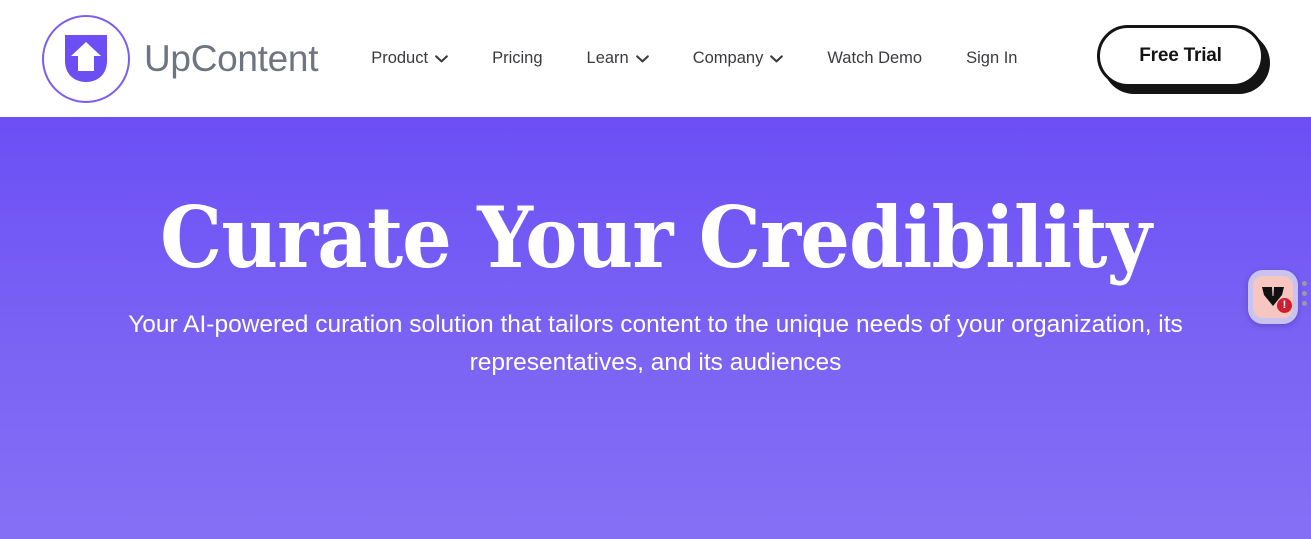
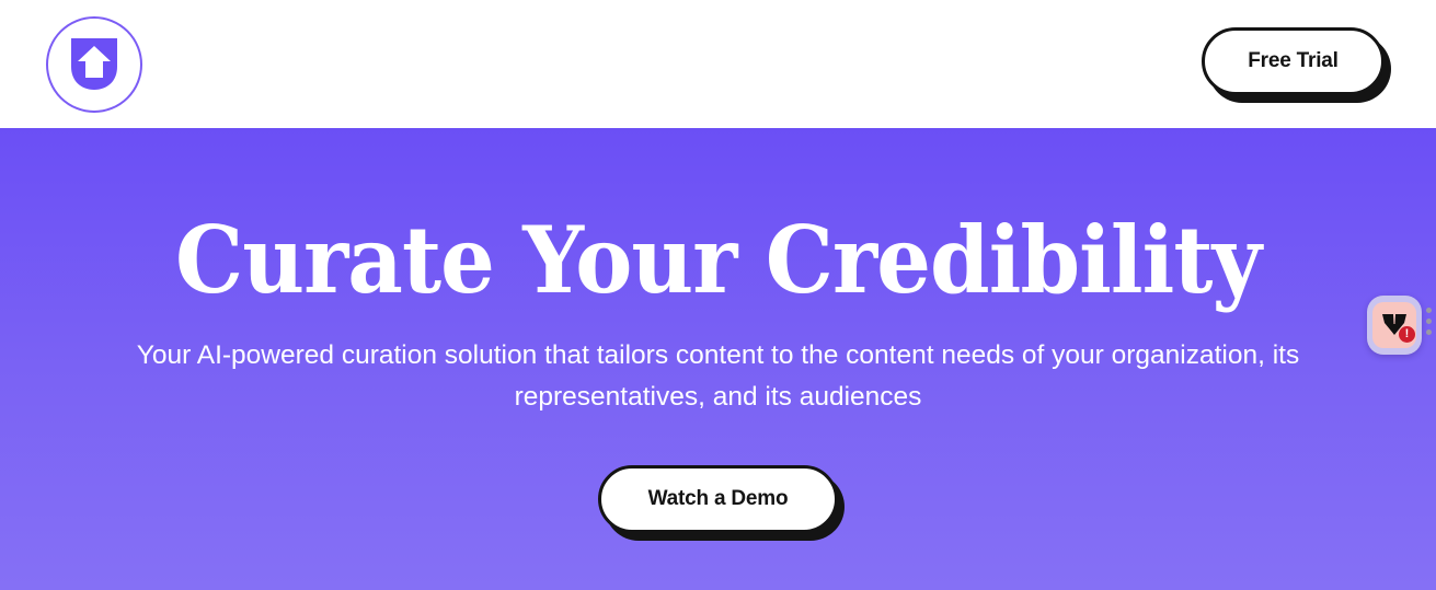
- UpContent
- Product
- Pricing
- Learn
- Company
- Watch Demo
- Sign In
  Free Trial
  Curate Your Credibility
- Your AI-powered curation solution that tailors content to the unique needs of your organization, its representatives, and its audiences
+ Your AI-powered curation solution that tailors content to the content needs of your organization, its representatives, and its audiences
+ Watch a Demo
  !
